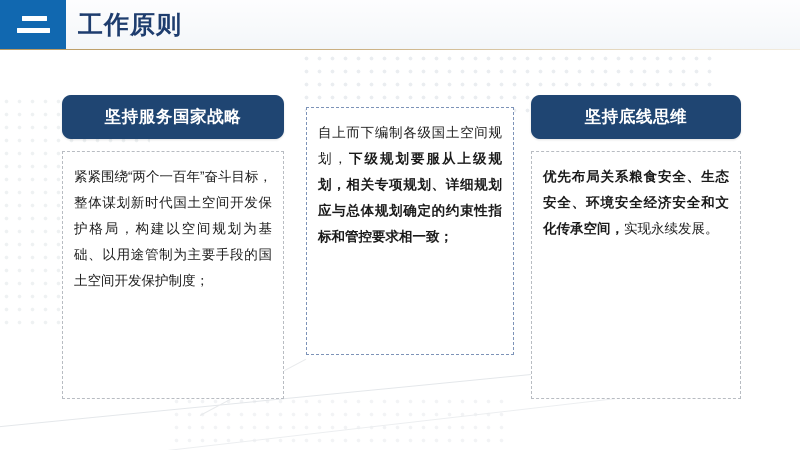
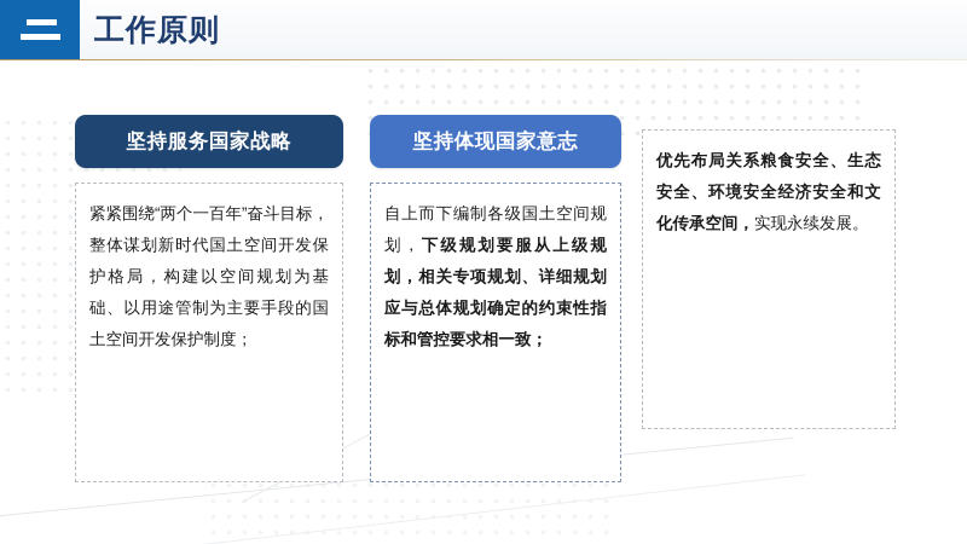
  工作原则
  坚持服务国家战略
  紧紧围绕“两个一百年”奋斗目标，整体谋划新时代国土空间开发保护格局，构建以空间规划为基础、以用途管制为主要手段的国土空间开发保护制度；
+ 坚持体现国家意志
  自上而下编制各级国土空间规划，下级规划要服从上级规划，相关专项规划、详细规划应与总体规划确定的约束性指标和管控要求相一致；
- 坚持底线思维
  优先布局关系粮食安全、生态安全、环境安全经济安全和文化传承空间，实现永续发展。
